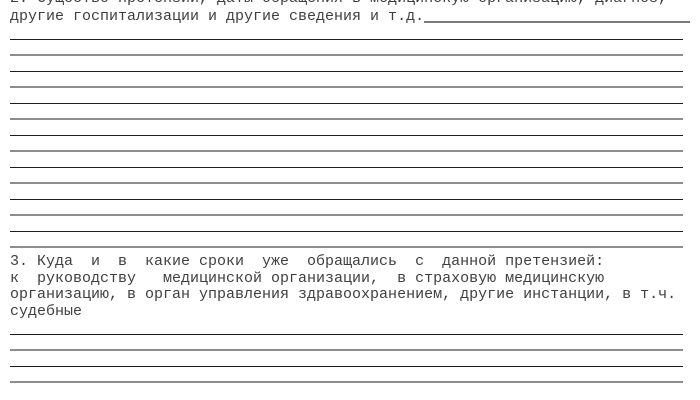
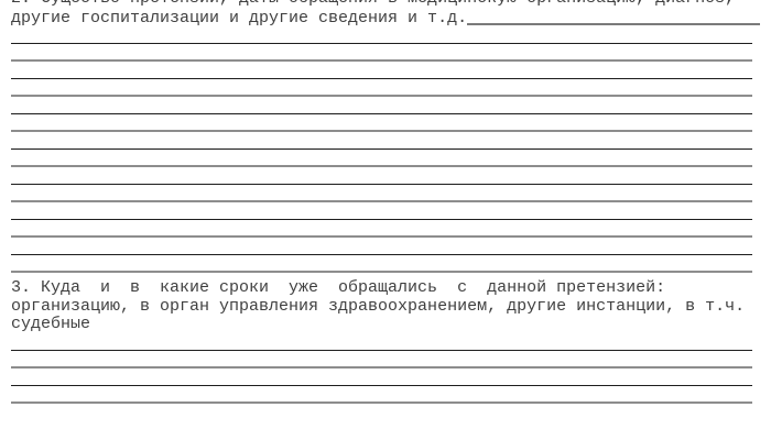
  другие госпитализации и другие сведения и т.д.
  3. Куда и в какие сроки уже обращались с данной претензией:
- к руководству медицинской организации, в страховую медицинскую
  организацию, в орган управления здравоохранением, другие инстанции, в т.ч.
  судебные
